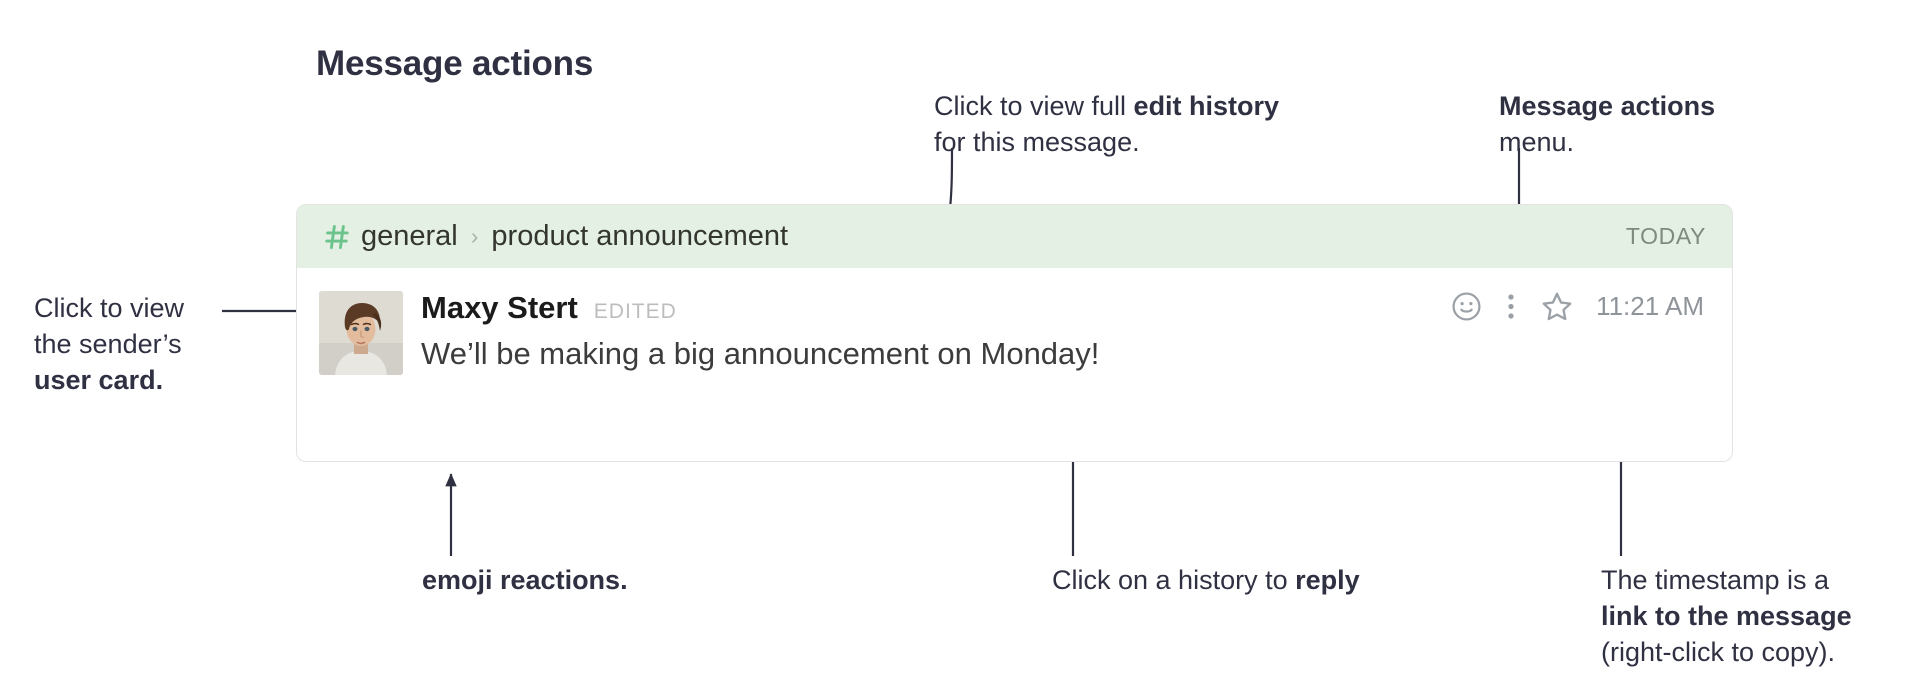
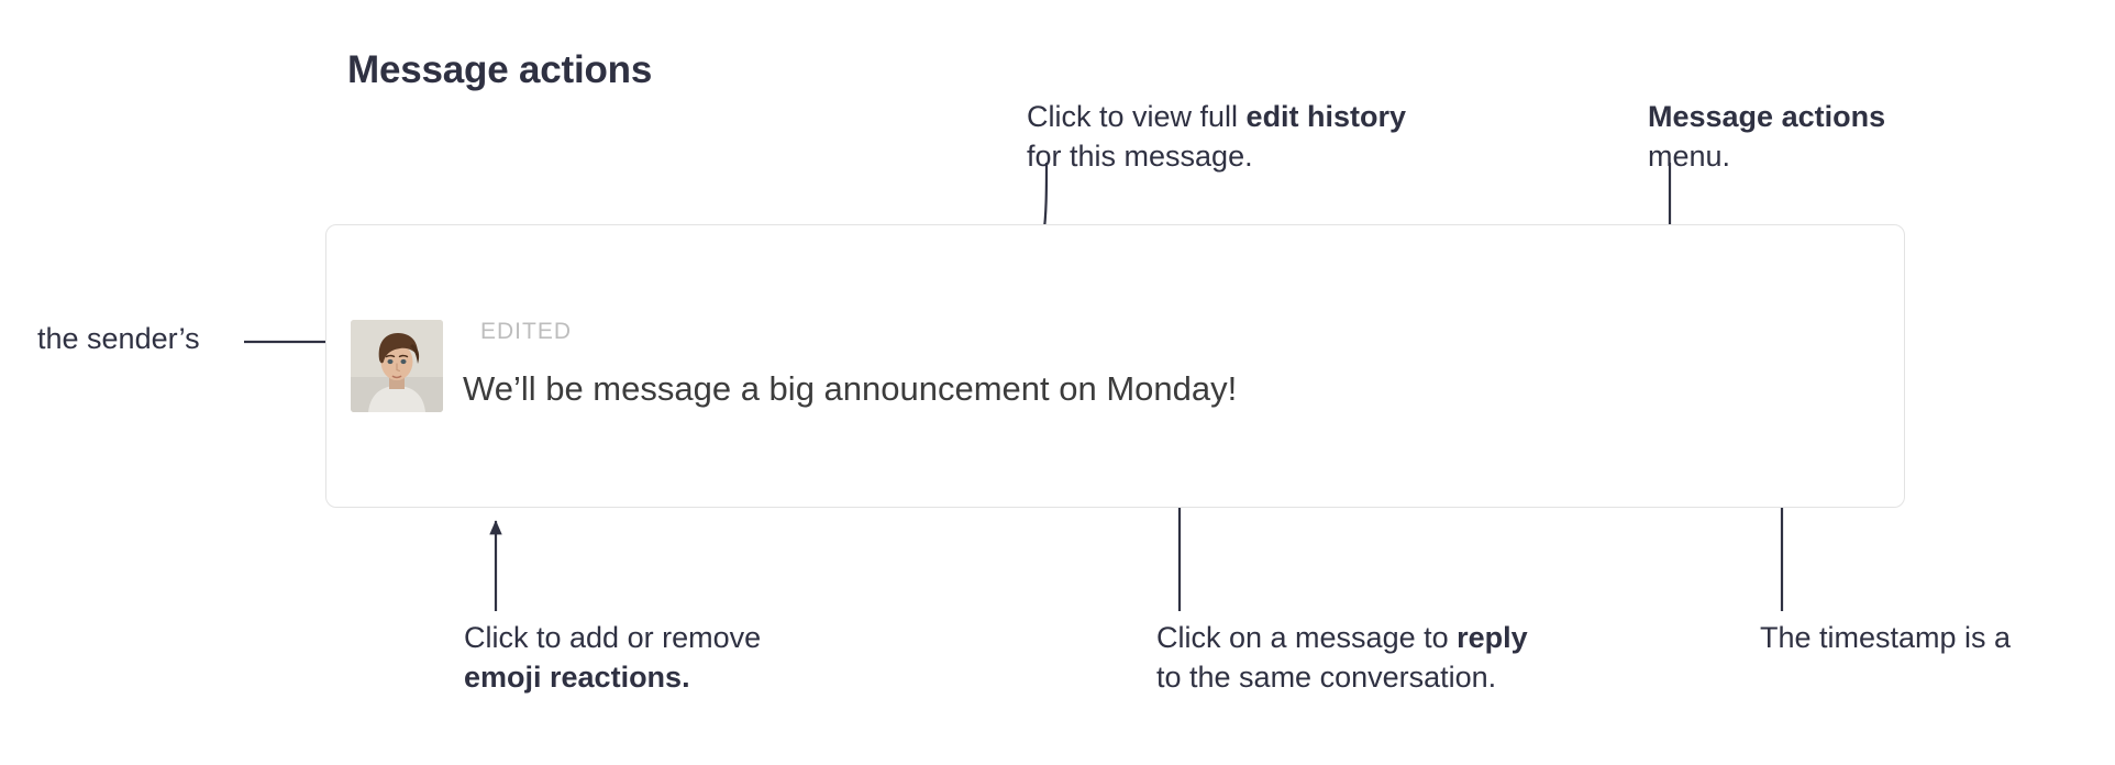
  Message actions
- Click to view
  the sender’s
- user card.
  Click to view full edit history
  for this message.
  Message actions
  menu.
+ Click to add or remove
  emoji reactions.
- Click on a history to reply
+ Click on a message to reply
+ to the same conversation.
  The timestamp is a
- link to the message
- (right-click to copy).
- general
- ›
- product announcement
- TODAY
- Maxy Stert
  EDITED
- We’ll be making a big announcement on Monday!
+ We’ll be message a big announcement on Monday!
- 11:21 AM
